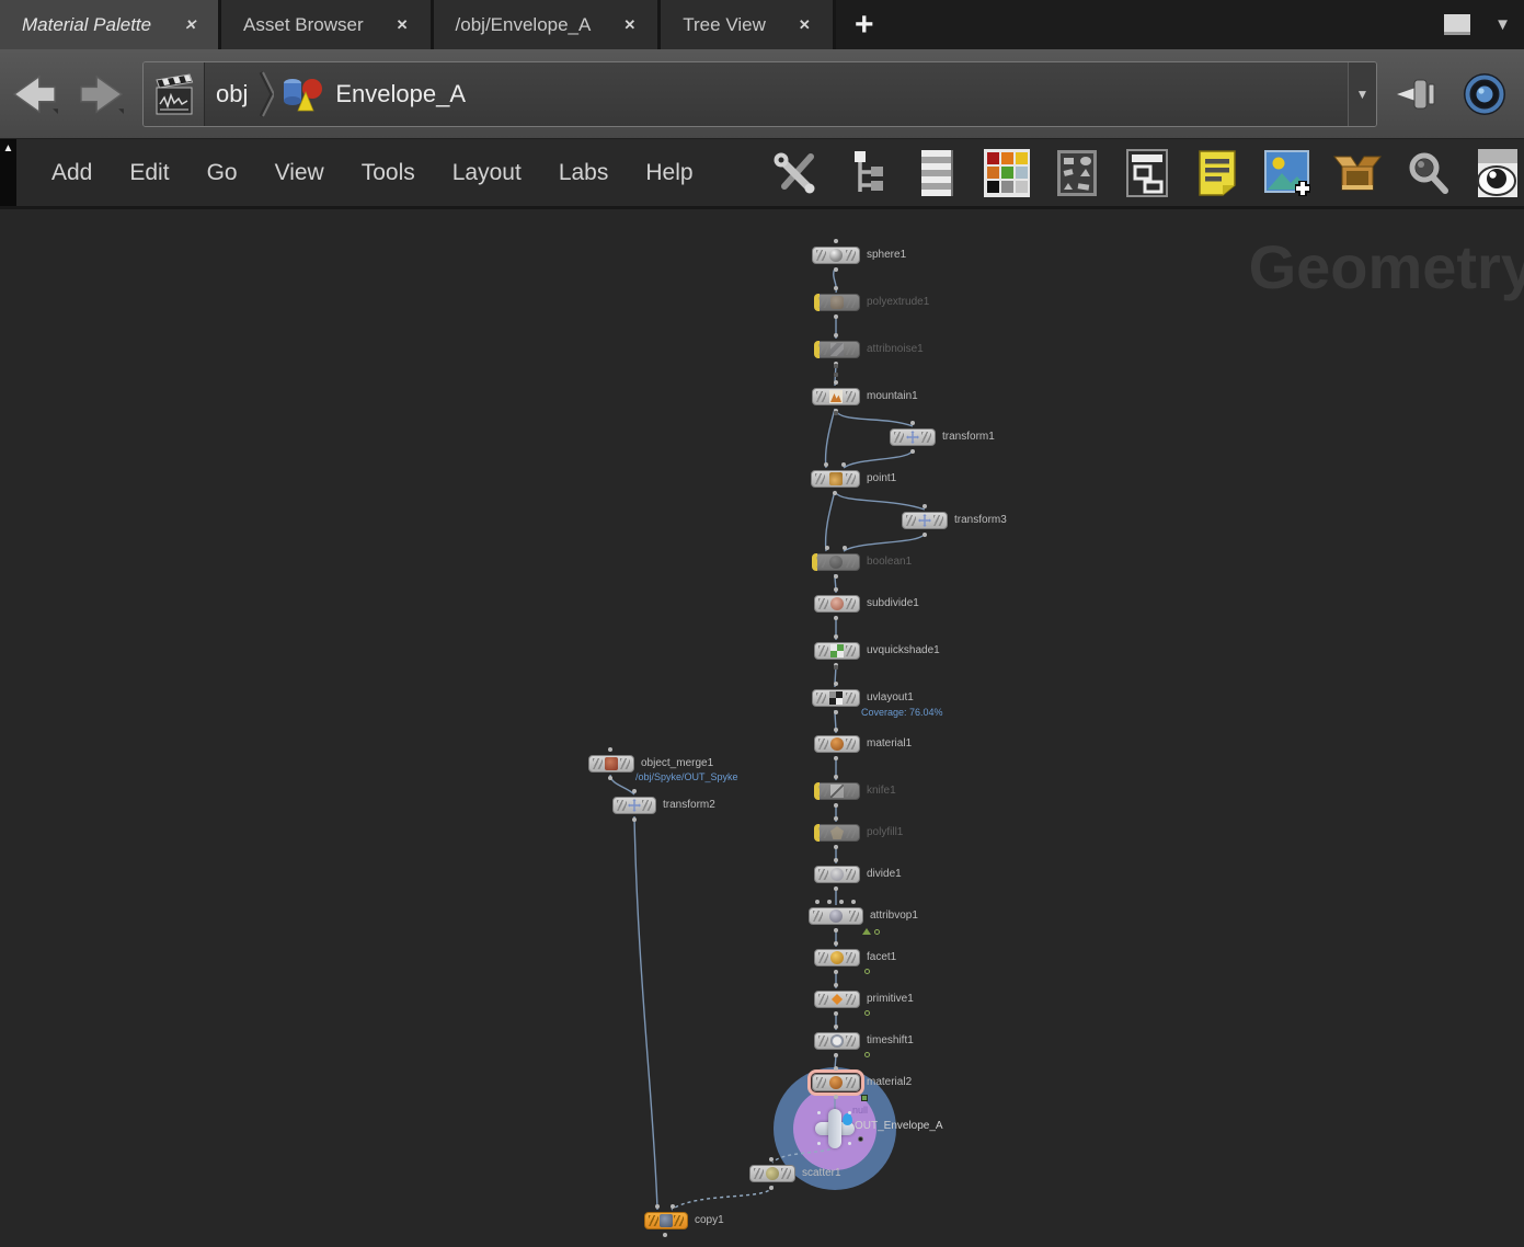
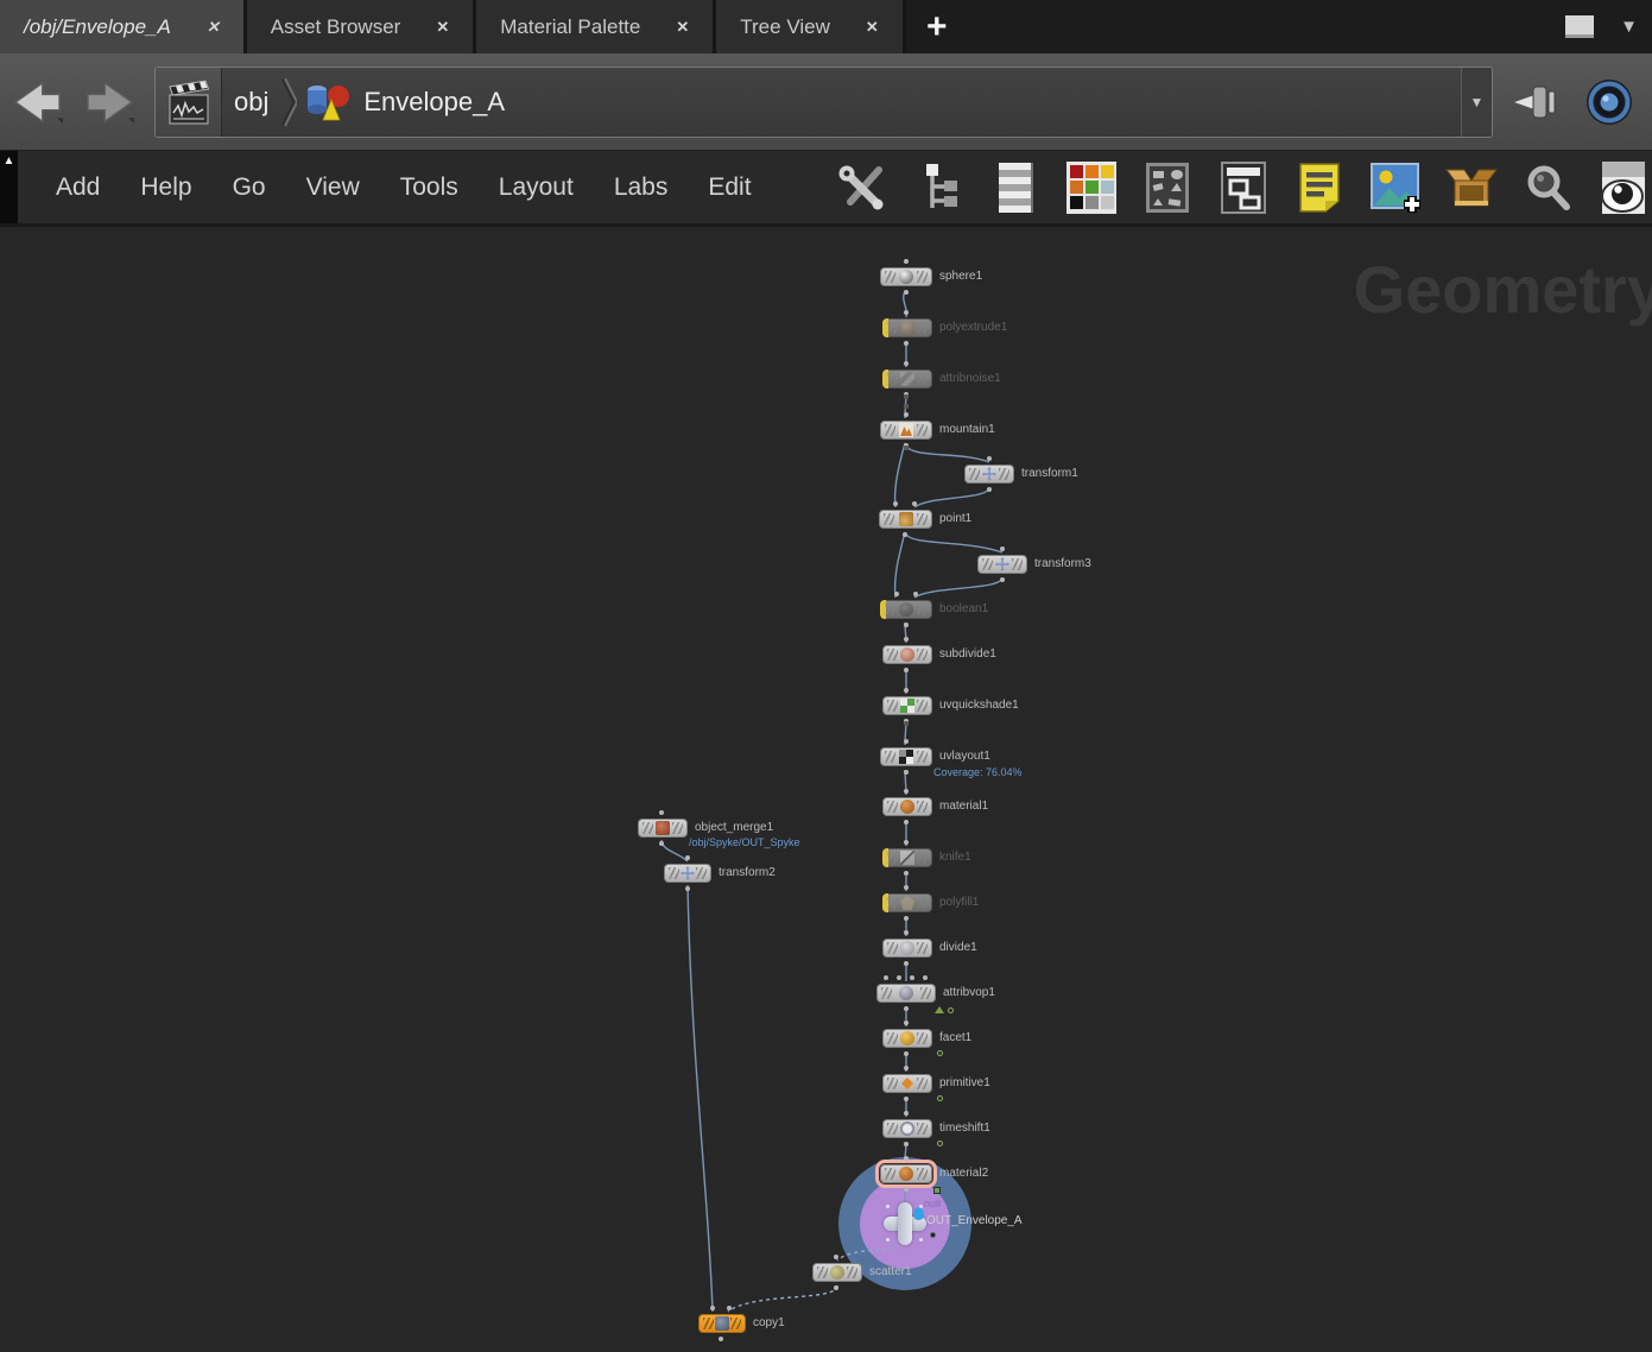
- Material Palette
+ /obj/Envelope_A
  ✕
  Asset Browser
  ✕
- /obj/Envelope_A
+ Material Palette
  ✕
  Tree View
  ✕
  +
  ▼
  obj
  Envelope_A
  ▼
  ▲
  Add
- Edit
+ Help
  Go
  View
  Tools
  Layout
  Labs
- Help
+ Edit
  sphere1
  polyextrude1
  attribnoise1
  mountain1
  transform1
  point1
  transform3
  boolean1
  subdivide1
  uvquickshade1
  uvlayout1
  Coverage: 76.04%
  material1
  knife1
  polyfill1
  divide1
  attribvop1
  facet1
  primitive1
  timeshift1
  material2
  scatter1
  copy1
  object_merge1
  /obj/Spyke/OUT_Spyke
  transform2
  null
  OUT_Envelope_A
